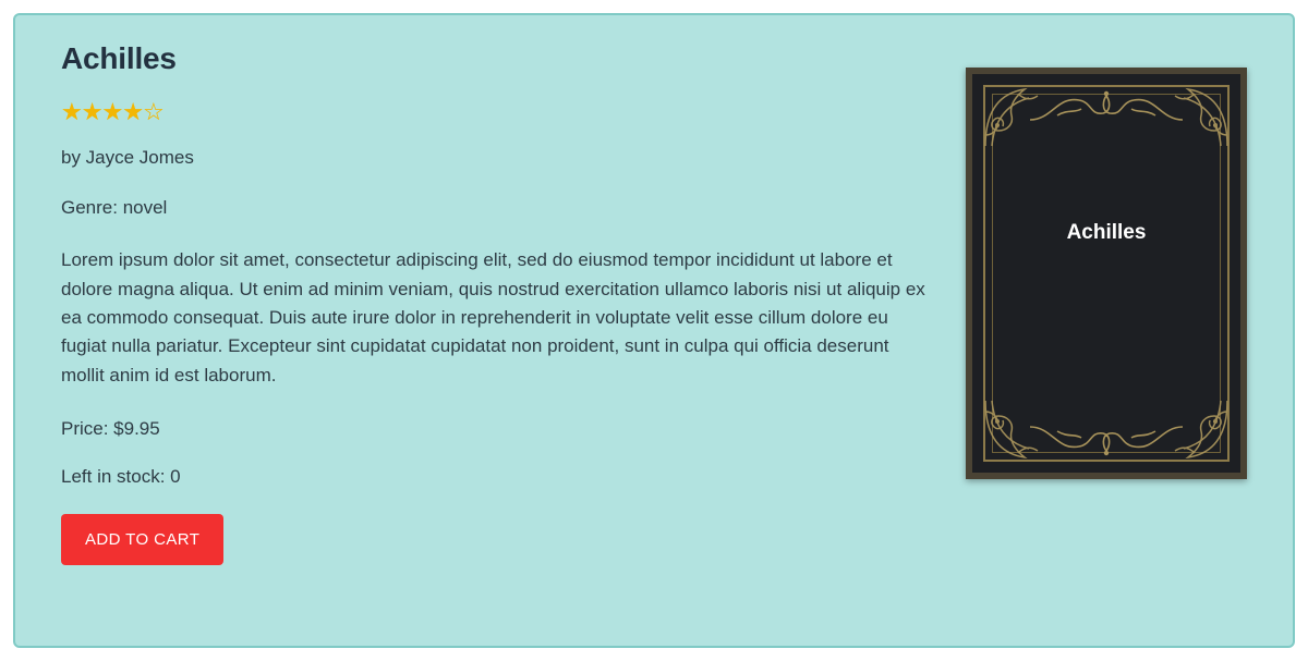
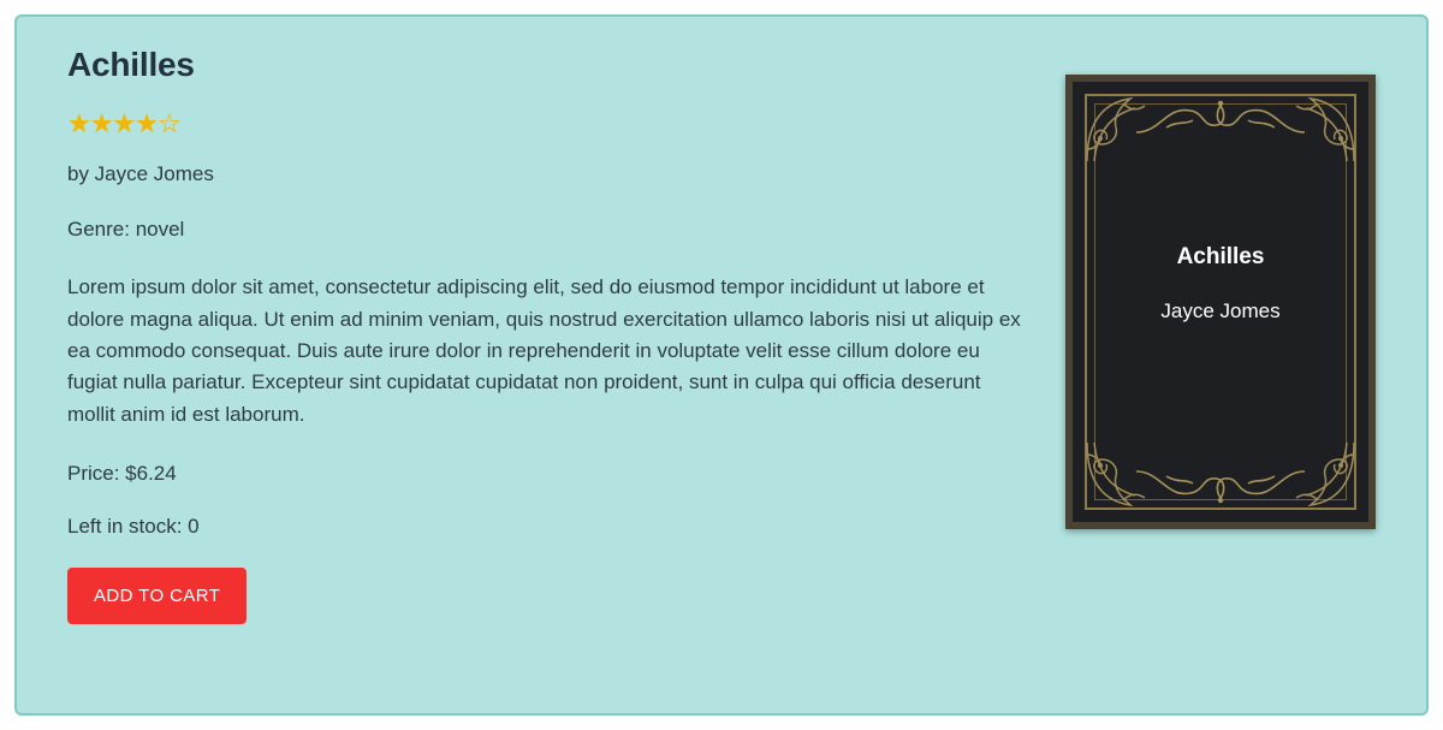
  Achilles
  ★★★★☆
  by Jayce Jomes
  Genre: novel
  Lorem ipsum dolor sit amet, consectetur adipiscing elit, sed do eiusmod tempor incididunt ut labore et dolore magna aliqua. Ut enim ad minim veniam, quis nostrud exercitation ullamco laboris nisi ut aliquip ex ea commodo consequat. Duis aute irure dolor in reprehenderit in voluptate velit esse cillum dolore eu fugiat nulla pariatur. Excepteur sint cupidatat cupidatat non proident, sunt in culpa qui officia deserunt mollit anim id est laborum.
- Price: $9.95
+ Price: $6.24
  Left in stock: 0
  ADD TO CART
  Achilles
+ Jayce Jomes
